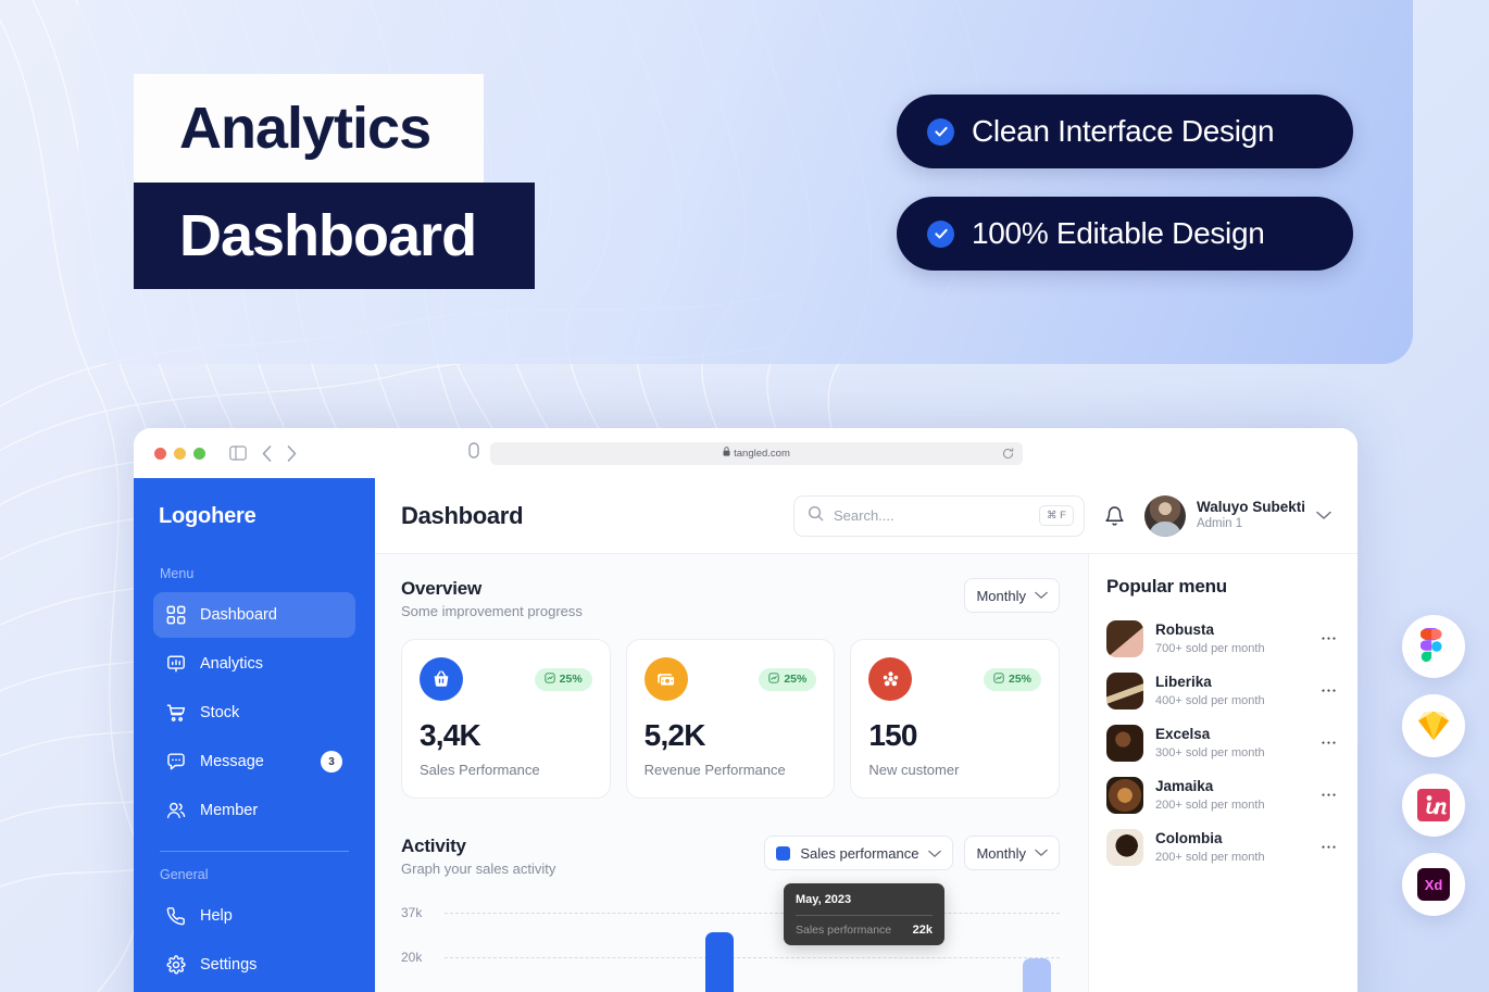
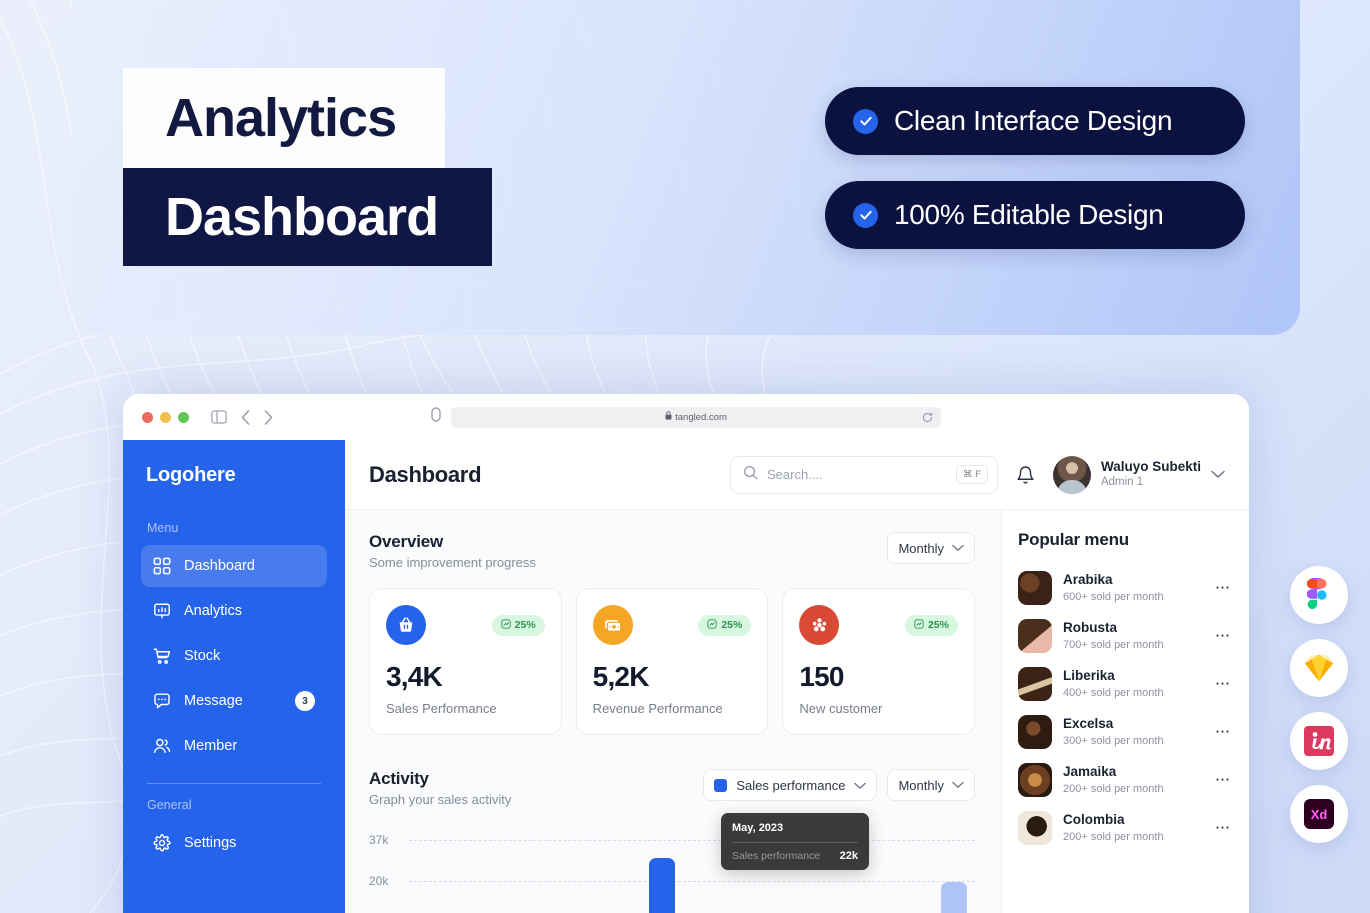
  Analytics
  Dashboard
  Clean Interface Design
  100% Editable Design
  tangled.com
  Logohere
  Menu
  Dashboard
  Analytics
  Stock
  Message
  3
  Member
  General
- Help
  Settings
  Dashboard
  Search....
  ⌘ F
  Waluyo Subekti
  Admin 1
  Overview
  Some improvement progress
  Monthly
  25%
  3,4K
  Sales Performance
  25%
  5,2K
  Revenue Performance
  25%
  150
  New customer
  Activity
  Graph your sales activity
  Sales performance
  Monthly
  37k
  20k
  May, 2023
  Sales performance
  22k
  Popular menu
+ Arabika
+ 600+ sold per month
  Robusta
  700+ sold per month
  Liberika
  400+ sold per month
  Excelsa
  300+ sold per month
  Jamaika
  200+ sold per month
  Colombia
  200+ sold per month
  Xd
